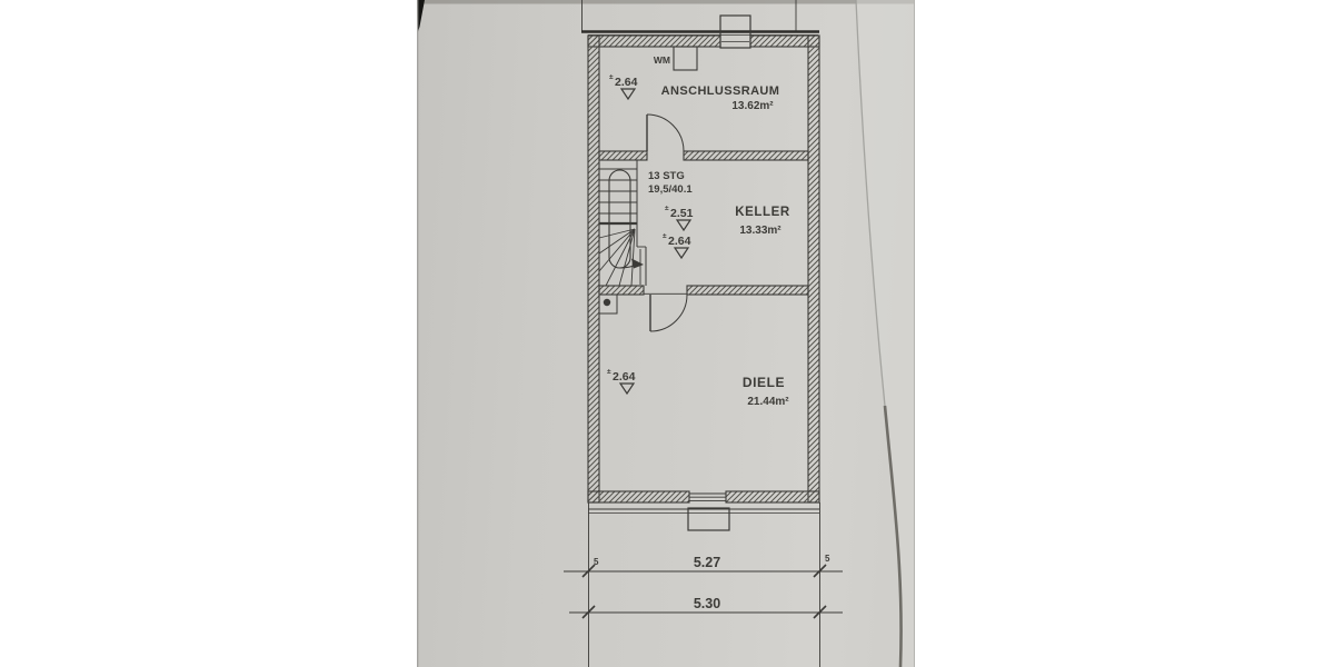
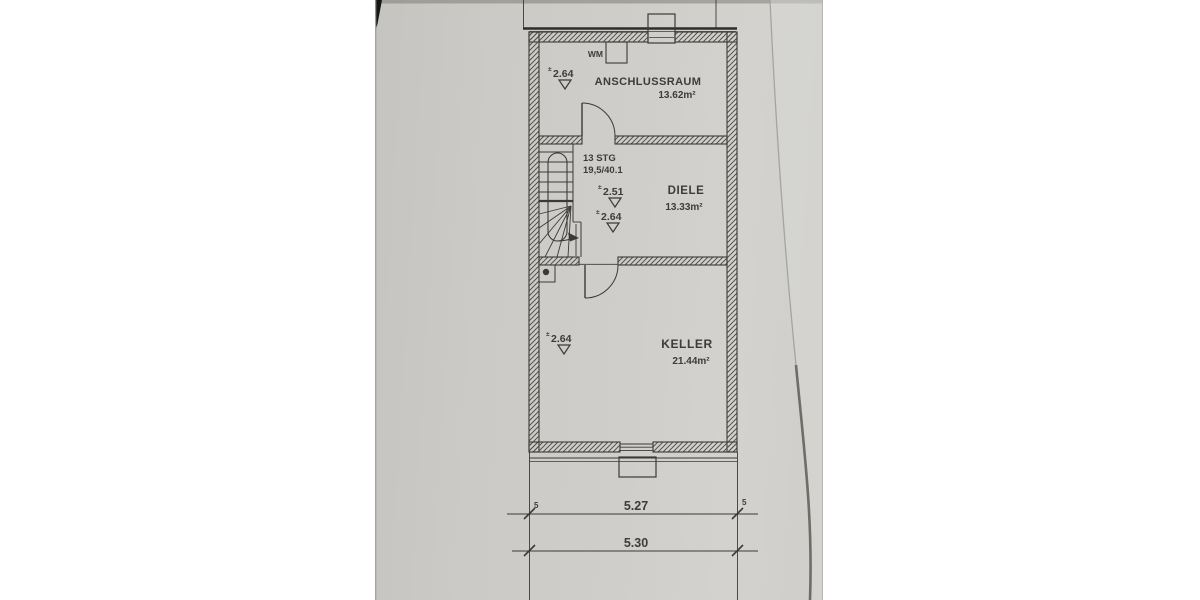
  WM
  ANSCHLUSSRAUM
  13.62m²
- KELLER
+ DIELE
  13.33m²
- DIELE
+ KELLER
  21.44m²
  13 STG
  19,5/40.1
  2.64
  2.51
  2.64
  2.64
  5
  5
  5.27
  5.30
